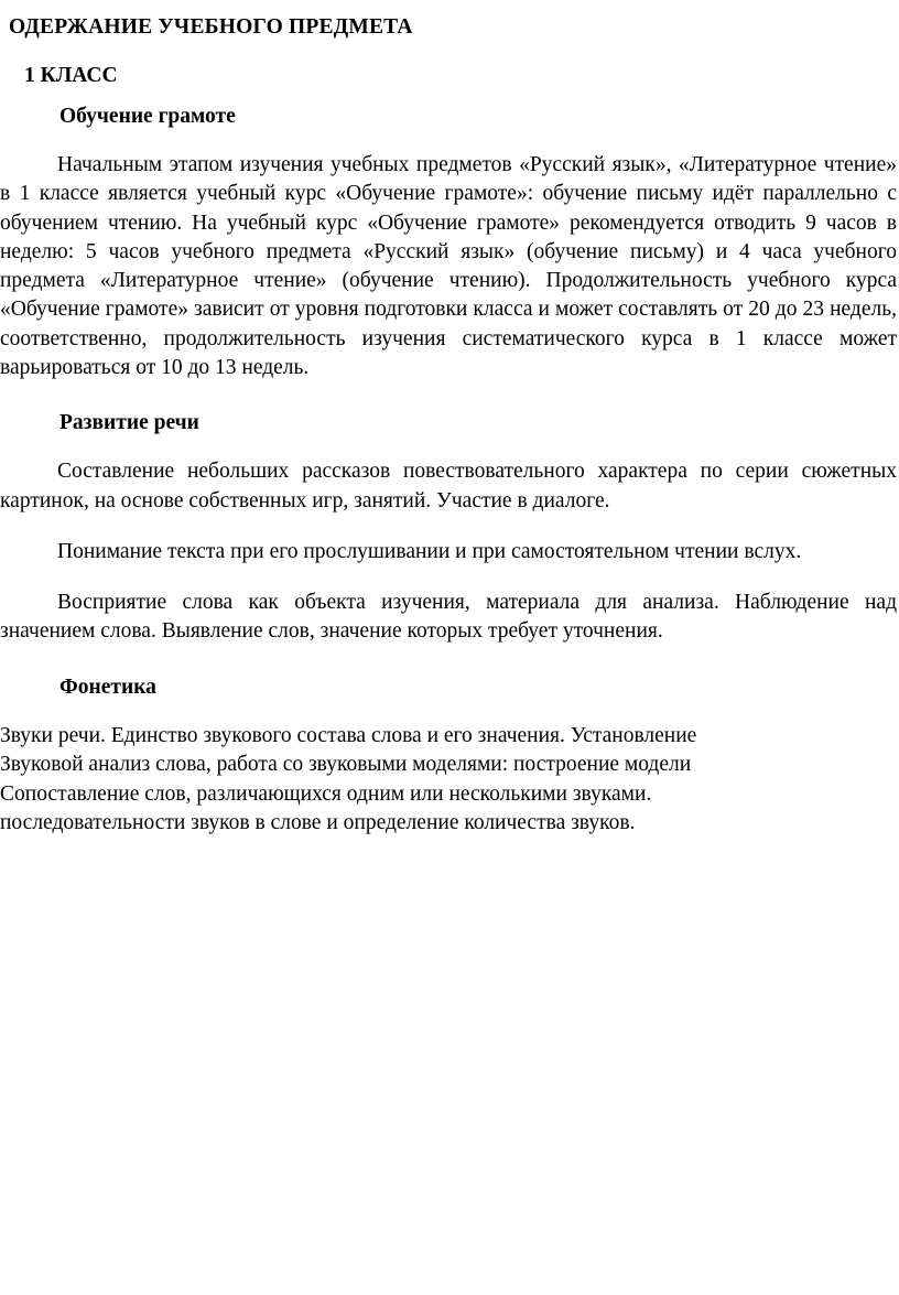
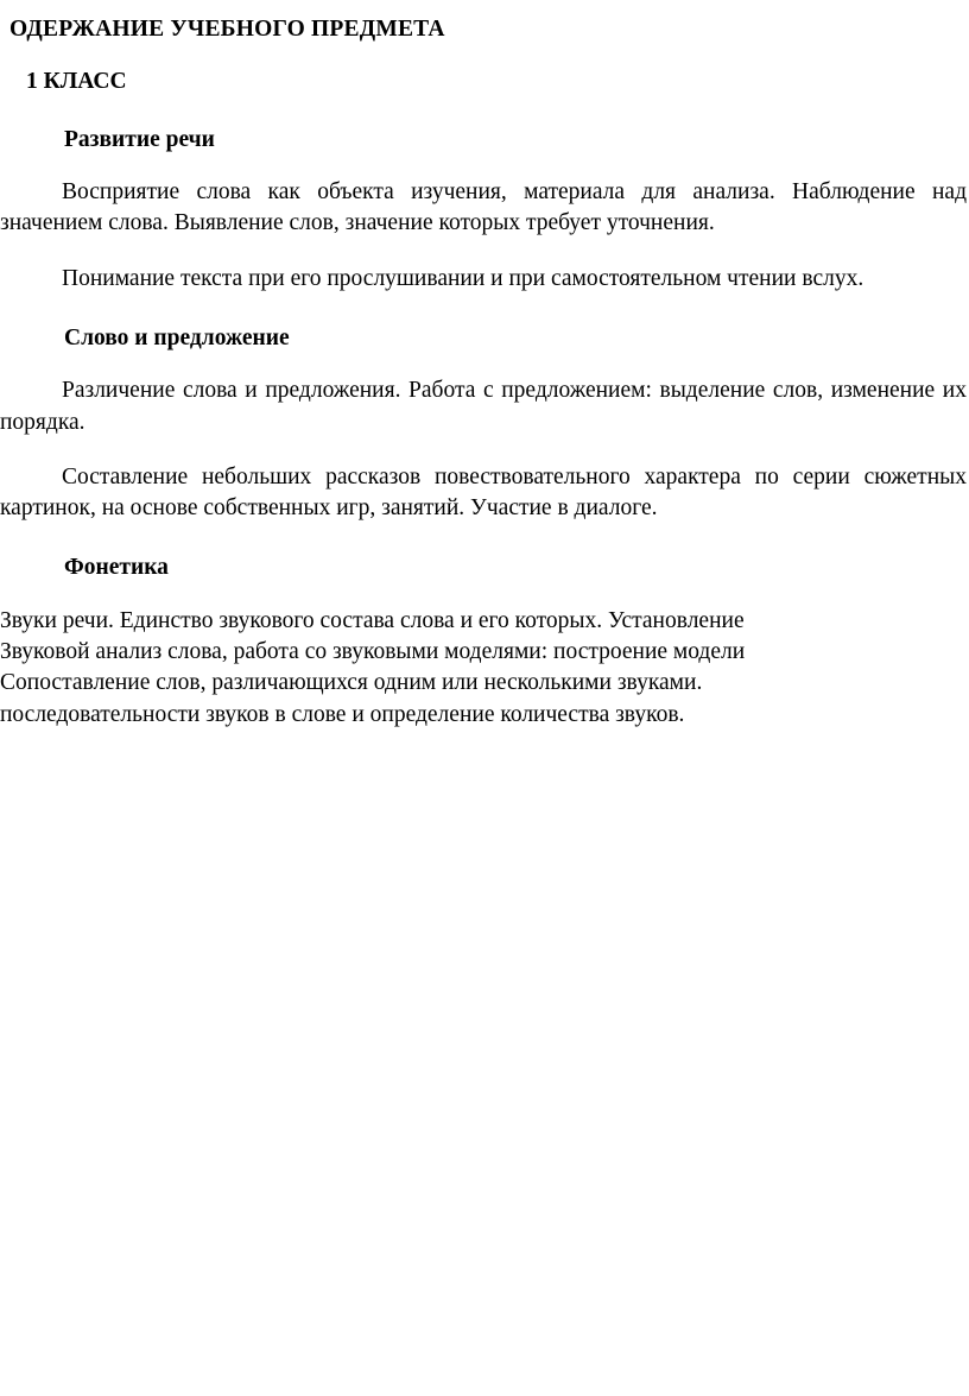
  ОДЕРЖАНИЕ УЧЕБНОГО ПРЕДМЕТА
  1 КЛАСС
- Обучение грамоте
- Начальным этапом изучения учебных предметов «Русский язык», «Литературное чтение» в 1 классе является учебный курс «Обучение грамоте»: обучение письму идёт параллельно с обучением чтению. На учебный курс «Обучение грамоте» рекомендуется отводить 9 часов в неделю: 5 часов учебного предмета «Русский язык» (обучение письму) и 4 часа учебного предмета «Литературное чтение» (обучение чтению). Продолжительность учебного курса «Обучение грамоте» зависит от уровня подготовки класса и может составлять от 20 до 23 недель, соответственно, продолжительность изучения систематического курса в 1 классе может варьироваться от 10 до 13 недель.
  Развитие речи
- Составление небольших рассказов повествовательного характера по серии сюжетных картинок, на основе собственных игр, занятий. Участие в диалоге.
+ Восприятие слова как объекта изучения, материала для анализа. Наблюдение над значением слова. Выявление слов, значение которых требует уточнения.
  Понимание текста при его прослушивании и при самостоятельном чтении вслух.
+ Слово и предложение
+ Различение слова и предложения. Работа с предложением: выделение слов, изменение их порядка.
- Восприятие слова как объекта изучения, материала для анализа. Наблюдение над значением слова. Выявление слов, значение которых требует уточнения.
+ Составление небольших рассказов повествовательного характера по серии сюжетных картинок, на основе собственных игр, занятий. Участие в диалоге.
  Фонетика
- Звуки речи. Единство звукового состава слова и его значения. Установление
+ Звуки речи. Единство звукового состава слова и его которых. Установление
  Звуковой анализ слова, работа со звуковыми моделями: построение модели
  Сопоставление слов, различающихся одним или несколькими звуками.
  последовательности звуков в слове и определение количества звуков.
